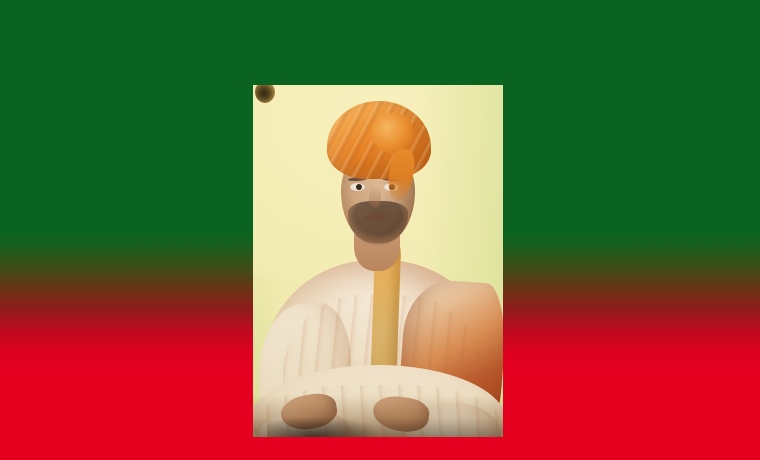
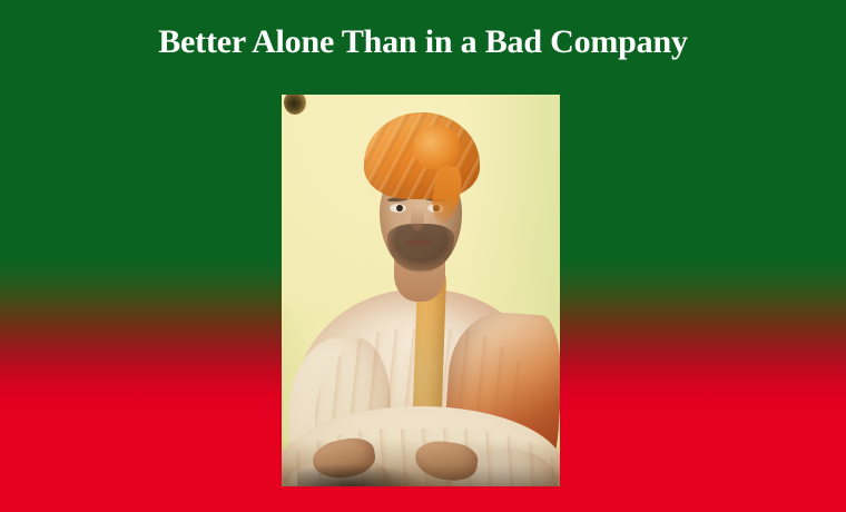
+ Better Alone Than in a Bad Company
